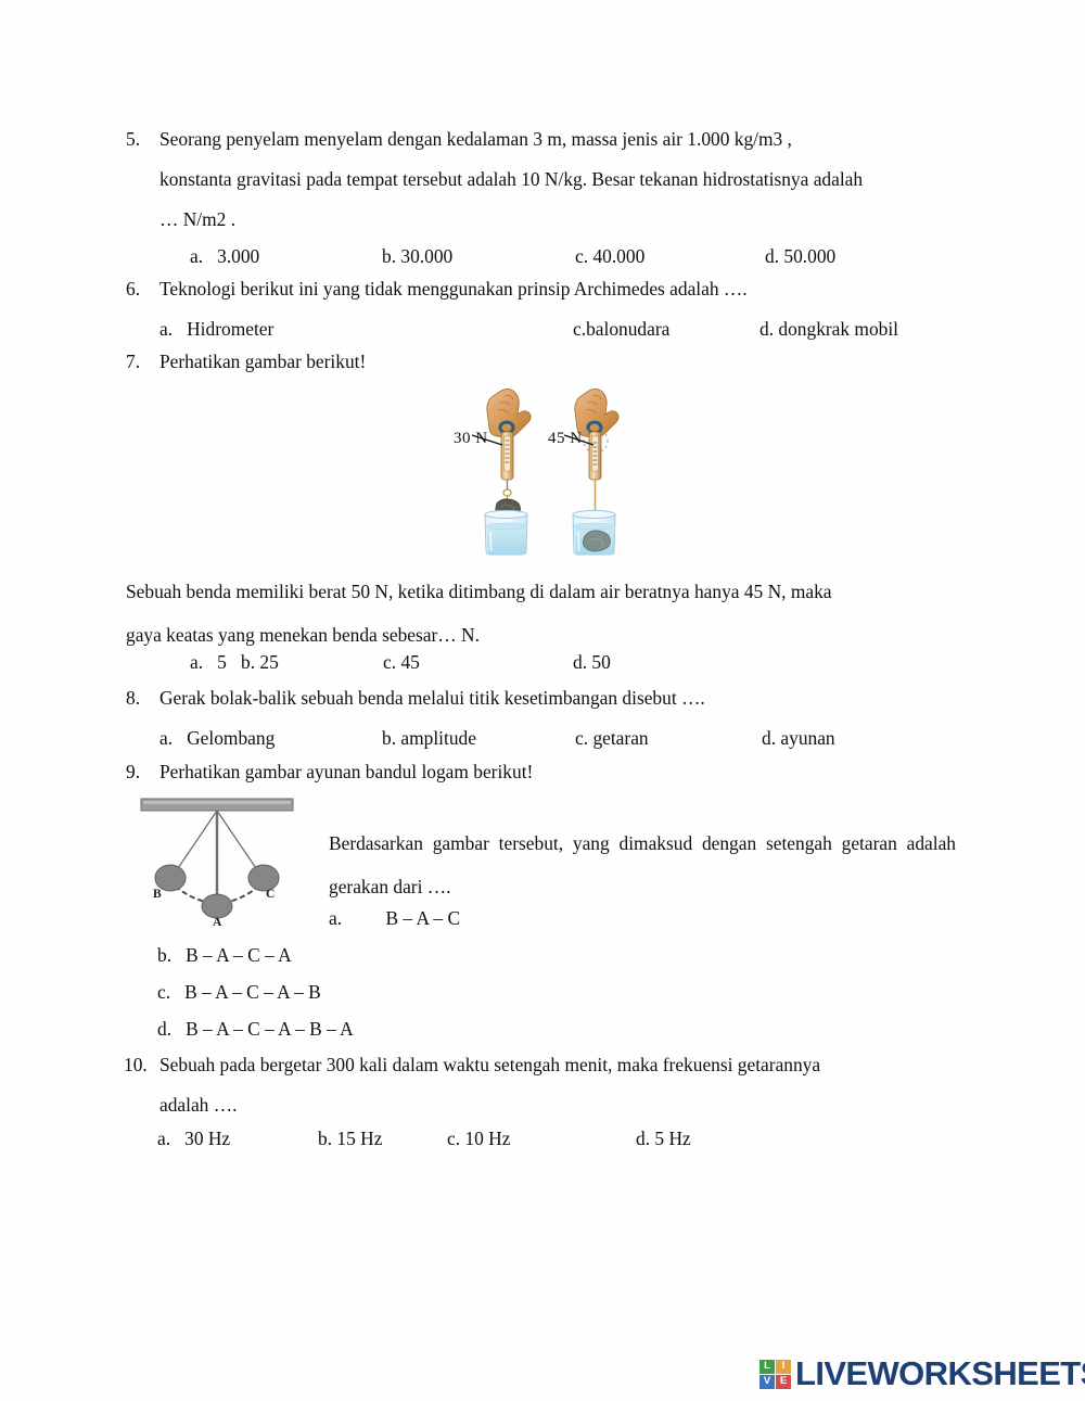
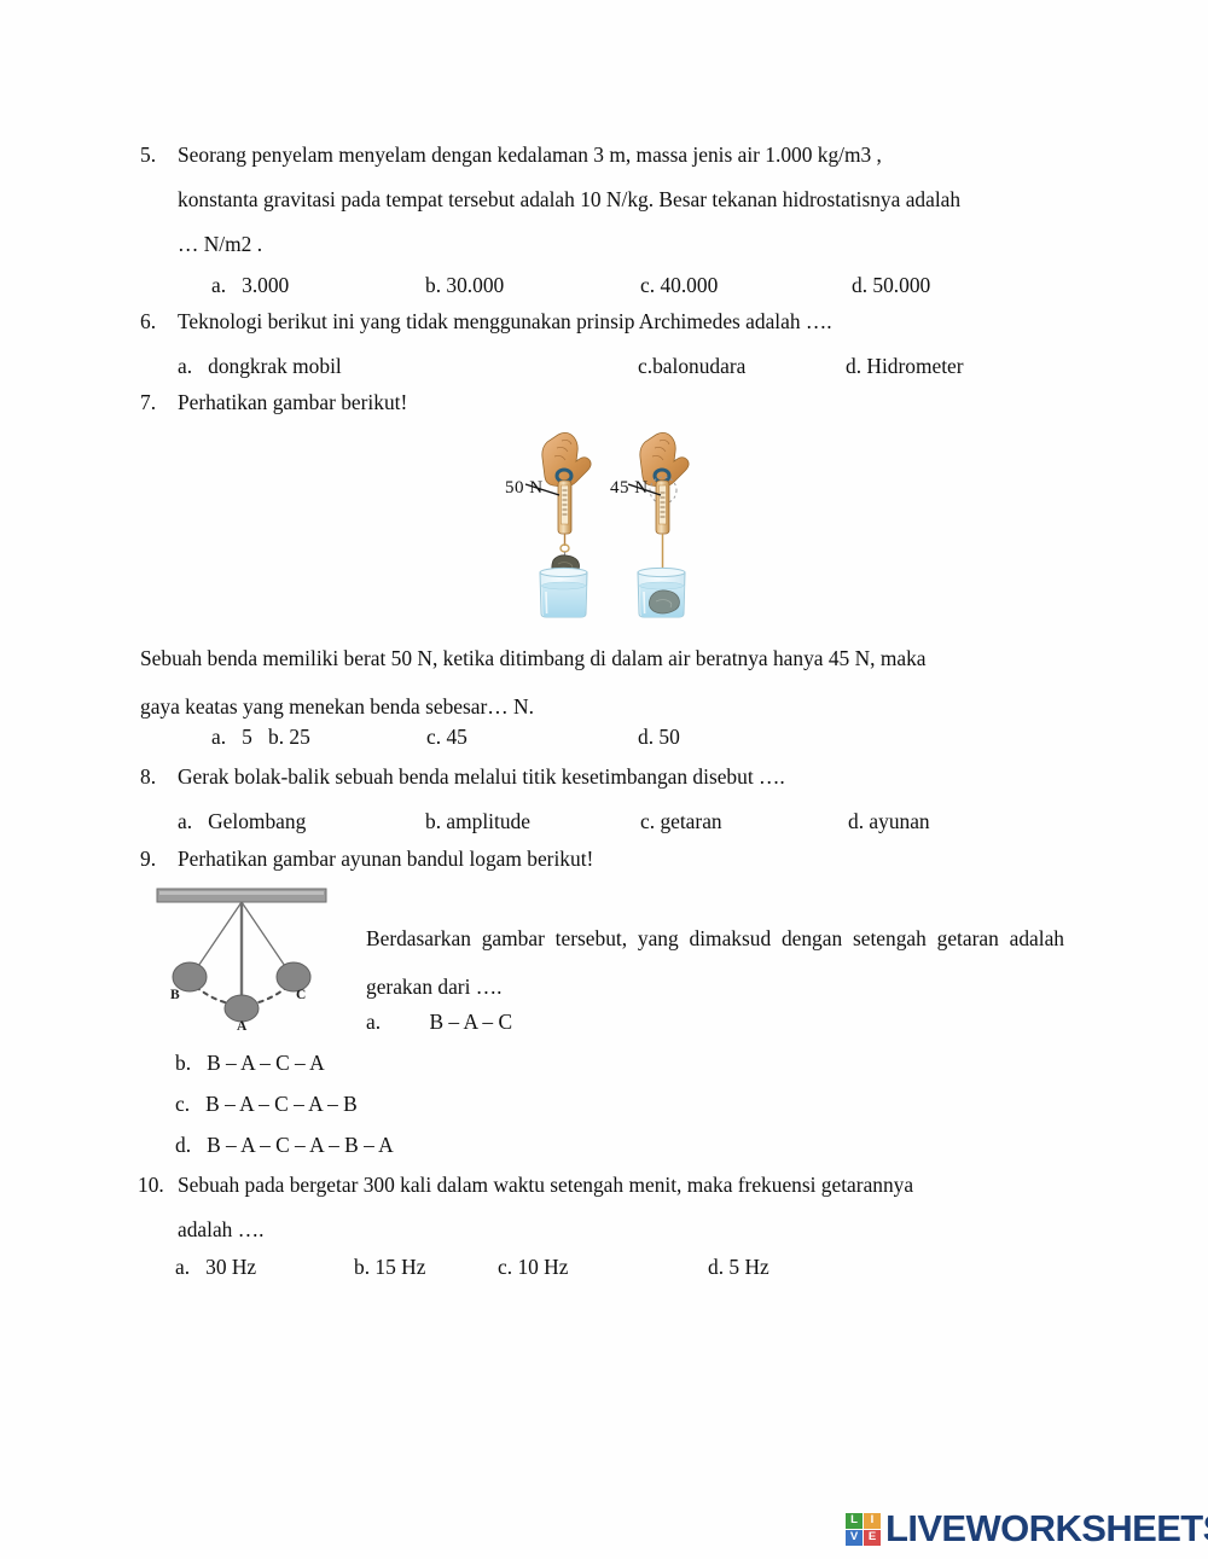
  5.
  Seorang penyelam menyelam dengan kedalaman 3 m, massa jenis air 1.000 kg/m3 ,
  konstanta gravitasi pada tempat tersebut adalah 10 N/kg. Besar tekanan hidrostatisnya adalah
  … N/m2 .
  a. 3.000
  b. 30.000
  c. 40.000
  d. 50.000
  6.
  Teknologi berikut ini yang tidak menggunakan prinsip Archimedes adalah ….
- a. Hidrometer
+ a. dongkrak mobil
  c.balonudara
- d. dongkrak mobil
+ d. Hidrometer
  7.
  Perhatikan gambar berikut!
- 30 N
+ 50 N
  45 N
  Sebuah benda memiliki berat 50 N, ketika ditimbang di dalam air beratnya hanya 45 N, maka
  gaya keatas yang menekan benda sebesar… N.
  a. 5
  b. 25
  c. 45
  d. 50
  8.
  Gerak bolak-balik sebuah benda melalui titik kesetimbangan disebut ….
  a. Gelombang
  b. amplitude
  c. getaran
  d. ayunan
  9.
  Perhatikan gambar ayunan bandul logam berikut!
  B
  A
  C
  Berdasarkan gambar tersebut, yang dimaksud dengan setengah getaran adalah gerakan dari ….
  a. B – A – C
  b. B – A – C – A
  c. B – A – C – A – B
  d. B – A – C – A – B – A
  10.
  Sebuah pada bergetar 300 kali dalam waktu setengah menit, maka frekuensi getarannya
  adalah ….
  a. 30 Hz
  b. 15 Hz
  c. 10 Hz
  d. 5 Hz
  L
  I
  V
  E
  LIVEWORKSHEET
